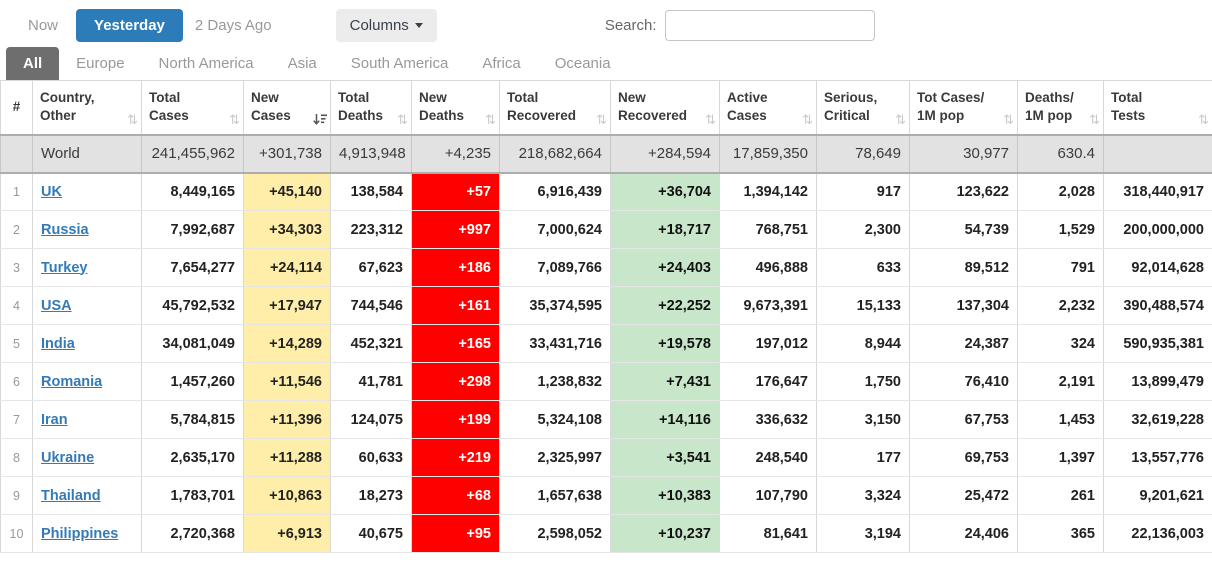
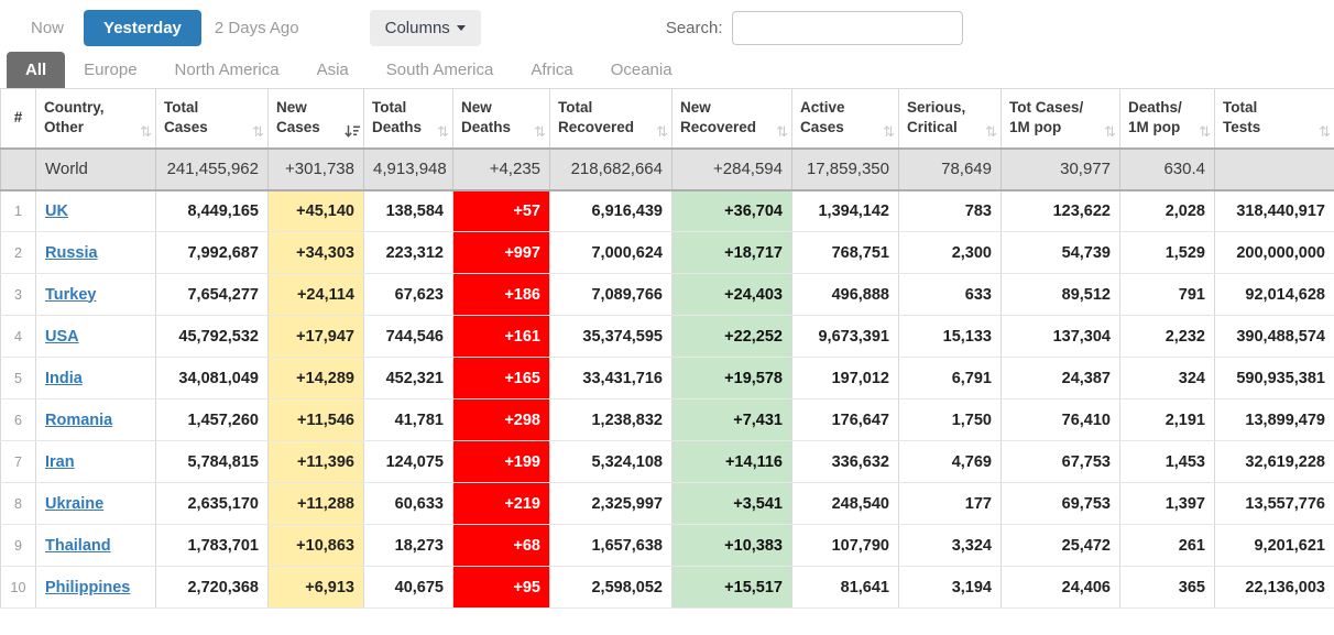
  Now
  Yesterday
  2 Days Ago
  Columns
  Search:
  All
  Europe
  North America
  Asia
  South America
  Africa
  Oceania
  #	Country, Other ⇅	Total Cases ⇅	New Cases	Total Deaths ⇅	New Deaths ⇅	Total Recovered ⇅	New Recovered ⇅	Active Cases ⇅	Serious, Critical ⇅	Tot Cases/ 1M pop ⇅	Deaths/ 1M pop ⇅	Total Tests ⇅
  	World	241,455,962	+301,738	4,913,948	+4,235	218,682,664	+284,594	17,859,350	78,649	30,977	630.4
- 1	UK	8,449,165	+45,140	138,584	+57	6,916,439	+36,704	1,394,142	917	123,622	2,028	318,440,917
+ 1	UK	8,449,165	+45,140	138,584	+57	6,916,439	+36,704	1,394,142	783	123,622	2,028	318,440,917
  2	Russia	7,992,687	+34,303	223,312	+997	7,000,624	+18,717	768,751	2,300	54,739	1,529	200,000,000
  3	Turkey	7,654,277	+24,114	67,623	+186	7,089,766	+24,403	496,888	633	89,512	791	92,014,628
  4	USA	45,792,532	+17,947	744,546	+161	35,374,595	+22,252	9,673,391	15,133	137,304	2,232	390,488,574
- 5	India	34,081,049	+14,289	452,321	+165	33,431,716	+19,578	197,012	8,944	24,387	324	590,935,381
+ 5	India	34,081,049	+14,289	452,321	+165	33,431,716	+19,578	197,012	6,791	24,387	324	590,935,381
  6	Romania	1,457,260	+11,546	41,781	+298	1,238,832	+7,431	176,647	1,750	76,410	2,191	13,899,479
- 7	Iran	5,784,815	+11,396	124,075	+199	5,324,108	+14,116	336,632	3,150	67,753	1,453	32,619,228
+ 7	Iran	5,784,815	+11,396	124,075	+199	5,324,108	+14,116	336,632	4,769	67,753	1,453	32,619,228
  8	Ukraine	2,635,170	+11,288	60,633	+219	2,325,997	+3,541	248,540	177	69,753	1,397	13,557,776
  9	Thailand	1,783,701	+10,863	18,273	+68	1,657,638	+10,383	107,790	3,324	25,472	261	9,201,621
- 10	Philippines	2,720,368	+6,913	40,675	+95	2,598,052	+10,237	81,641	3,194	24,406	365	22,136,003
+ 10	Philippines	2,720,368	+6,913	40,675	+95	2,598,052	+15,517	81,641	3,194	24,406	365	22,136,003
